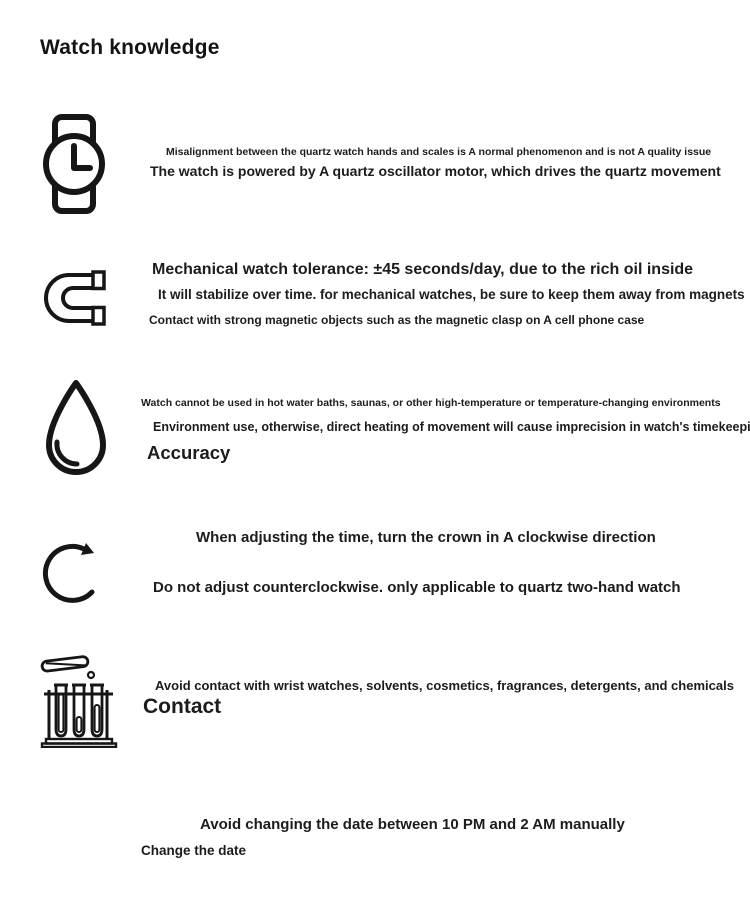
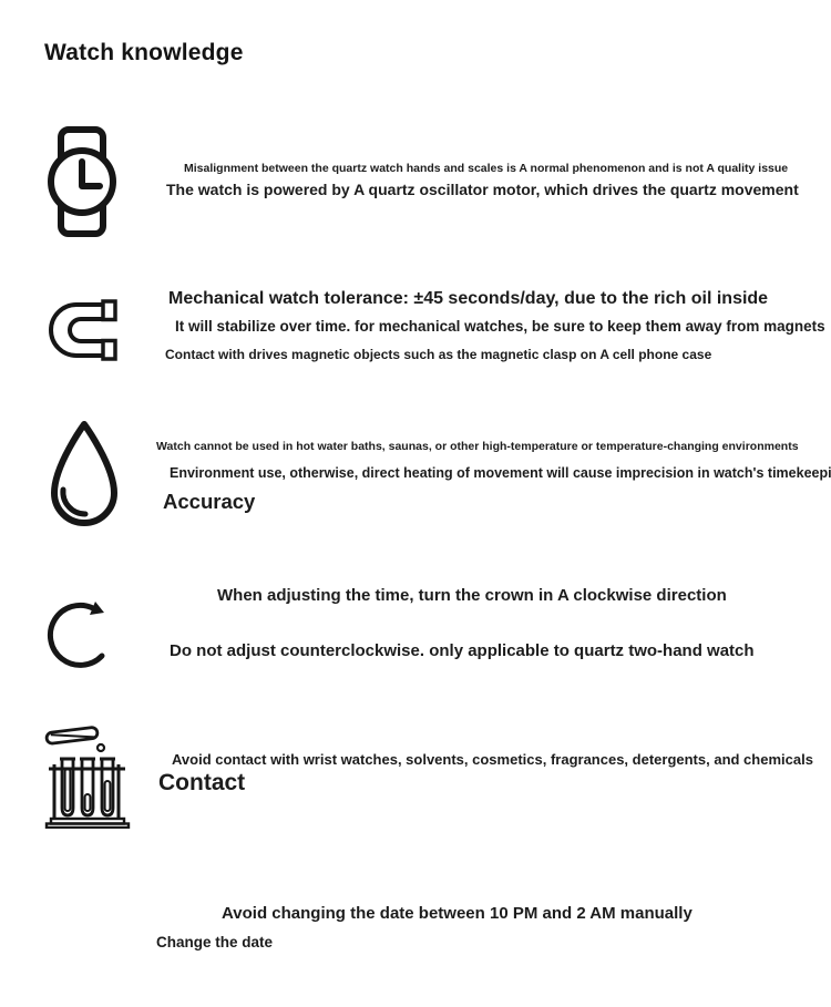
  Watch knowledge
  Misalignment between the quartz watch hands and scales is A normal phenomenon and is not A quality issue
  The watch is powered by A quartz oscillator motor, which drives the quartz movement
  Mechanical watch tolerance: ±45 seconds/day, due to the rich oil inside
  It will stabilize over time. for mechanical watches, be sure to keep them away from magnets
- Contact with strong magnetic objects such as the magnetic clasp on A cell phone case
+ Contact with drives magnetic objects such as the magnetic clasp on A cell phone case
  Watch cannot be used in hot water baths, saunas, or other high-temperature or temperature-changing environments
  Environment use, otherwise, direct heating of movement will cause imprecision in watch's timekeepi
  Accuracy
  When adjusting the time, turn the crown in A clockwise direction
  Do not adjust counterclockwise. only applicable to quartz two-hand watch
  Avoid contact with wrist watches, solvents, cosmetics, fragrances, detergents, and chemicals
  Contact
  Avoid changing the date between 10 PM and 2 AM manually
  Change the date
